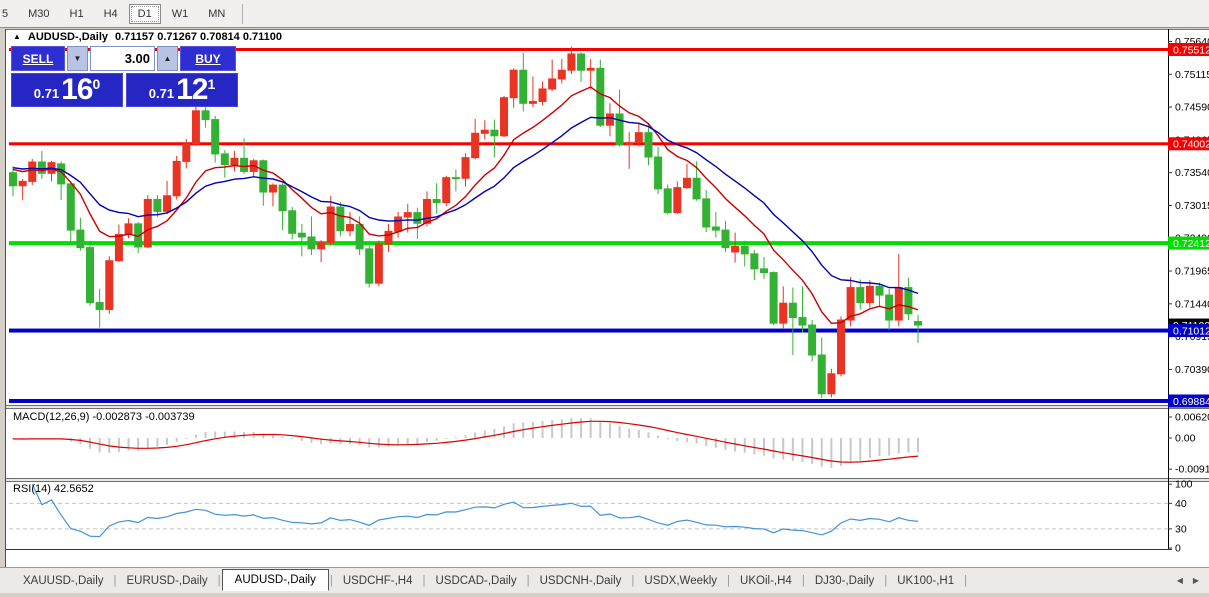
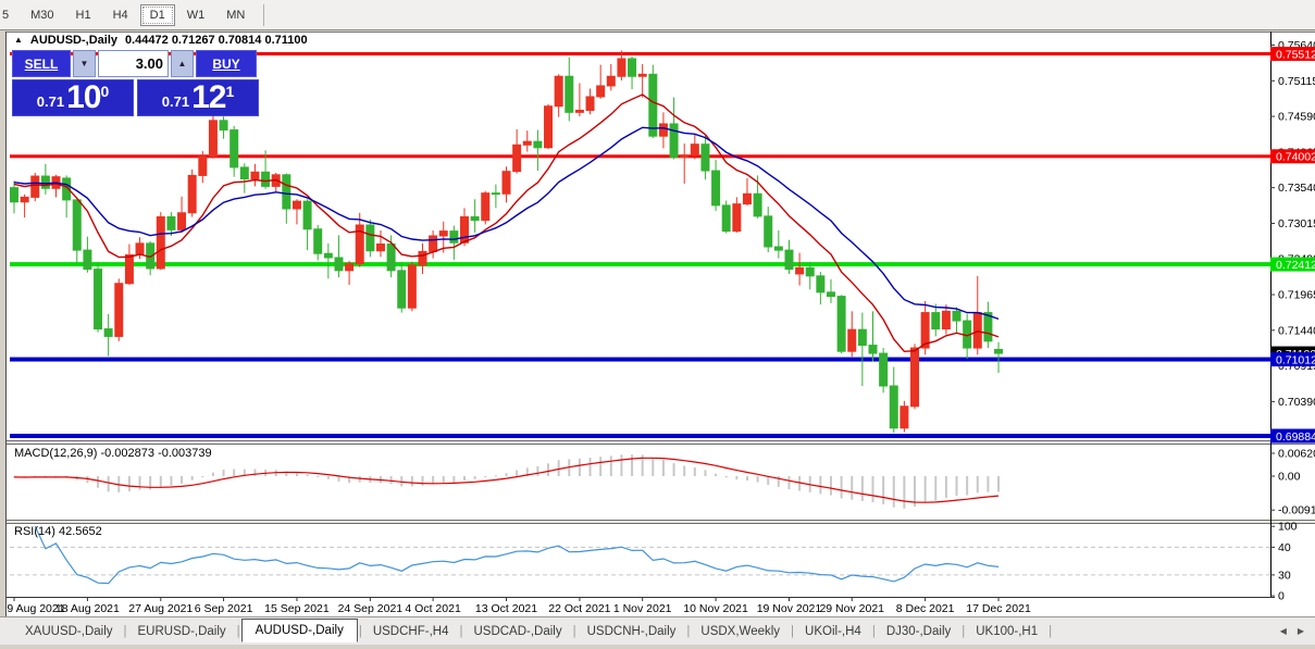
  5
  M30
  H1
  H4
  D1
  W1
  MN
  ▲
  AUDUSD-,Daily
- 0.71157 0.71267 0.70814 0.71100
+ 0.44472 0.71267 0.70814 0.71100
  0.7564
  0.7511
  0.7459
  0.7354
  0.7301
  0.7196
  0.7144
  0.7091
  0.7039
  0.75512
  0.74002
  0.72412
  0.71012
  0.69884
  0.0062
  0.00
  -0.0091
  100
  40
  30
  0
+ 9 Aug 2021
+ 18 Aug 2021
+ 27 Aug 2021
+ 6 Sep 2021
+ 15 Sep 2021
+ 24 Sep 2021
+ 4 Oct 2021
+ 13 Oct 2021
+ 22 Oct 2021
+ 1 Nov 2021
+ 10 Nov 2021
+ 19 Nov 2021
+ 29 Nov 2021
+ 8 Dec 2021
+ 17 Dec 2021
  MACD(12,26,9) -0.002873 -0.003739
  RSI(14) 42.5652
  SELL
  ▼
  3.00
  ▲
  BUY
  0.71
- 16
+ 10
  0
  0.71
  12
  1
  XAUUSD-,Daily
  |
  EURUSD-,Daily
  |
  AUDUSD-,Daily
  |
  USDCHF-,H4
  |
  USDCAD-,Daily
  |
  USDCNH-,Daily
  |
  USDX,Weekly
  |
  UKOil-,H4
  |
  DJ30-,Daily
  |
  UK100-,H1
  |
  ◀
  ▶
